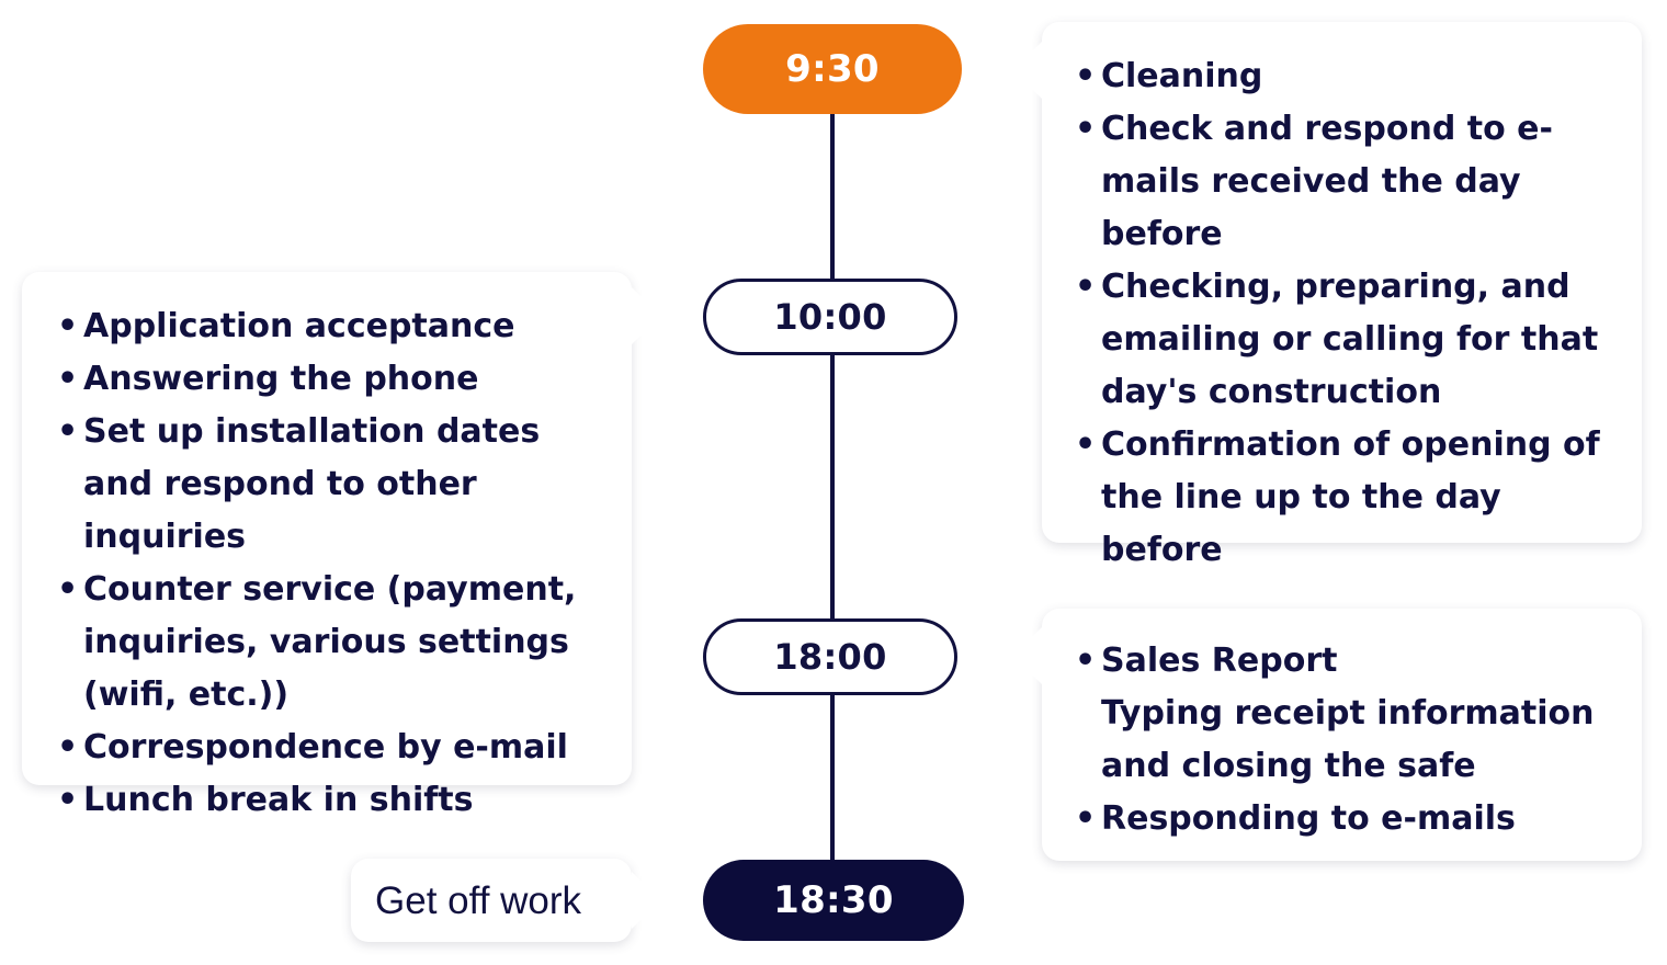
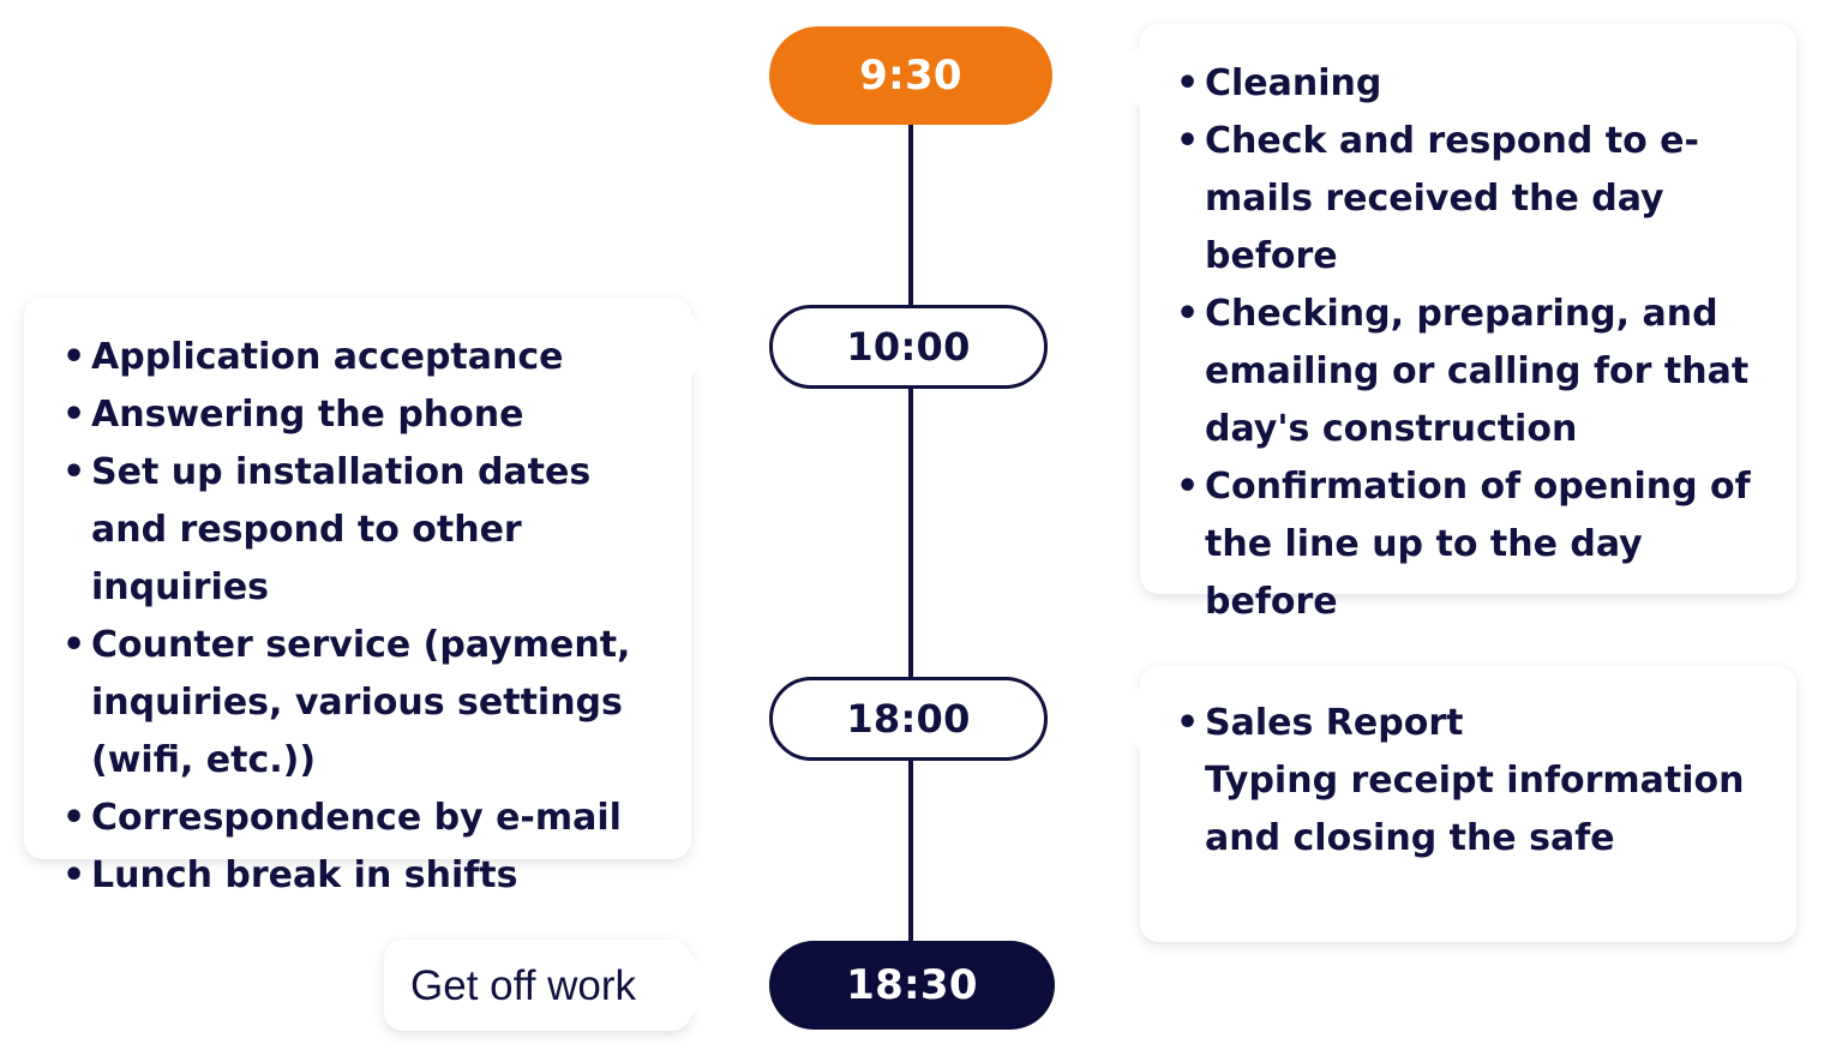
  9:30
  10:00
  18:00
  18:30
  Cleaning
  Check and respond to e-mails received the day before
  Checking, preparing, and emailing or calling for that day's construction
  Confirmation of opening of the line up to the day before
  Application acceptance
  Answering the phone
  Set up installation dates and respond to other inquiries
  Counter service (payment, inquiries, various settings (wifi, etc.))
  Correspondence by e-mail
  Lunch break in shifts
  Sales Report
  Typing receipt information and closing the safe
- Responding to e-mails
  Get off work
